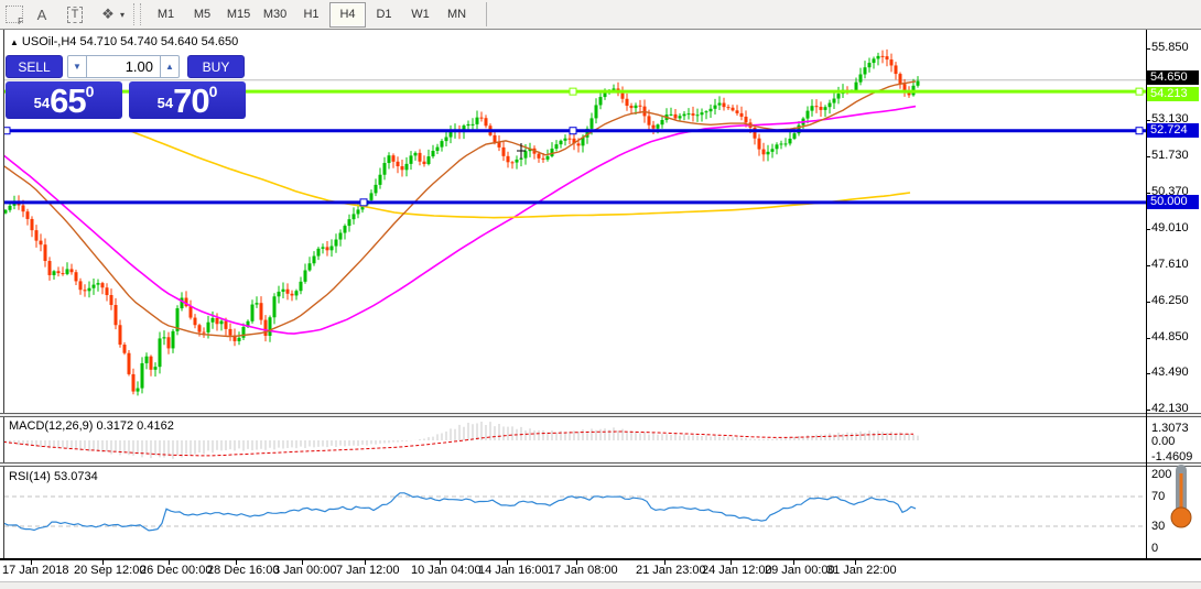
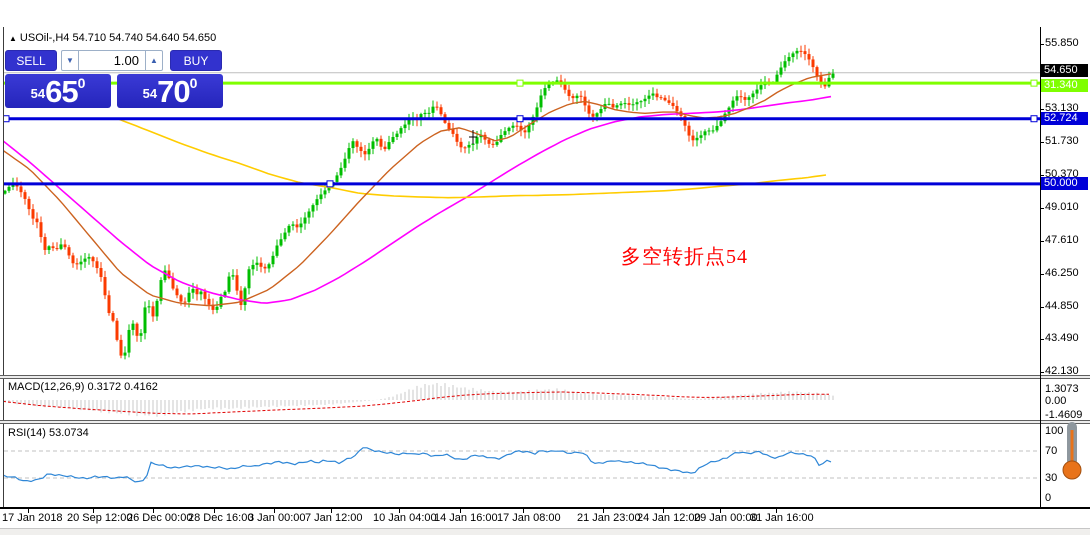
- F
- A
- T
- ❖
- ▾
- M1
- M5
- M15
- M30
- H1
- H4
- D1
- W1
- MN
  ▲ USOil-,H4 54.710 54.740 54.640 54.650
  MACD(12,26,9) 0.3172 0.4162
  RSI(14) 53.0734
  SELL
  ▼
  1.00
  ▲
  BUY
  54
  65
  0
  54
  70
  0
+ 多空转折点54
  55.850
  53.130
  51.730
  50.370
  49.010
  47.610
  46.250
  44.850
  43.490
  42.130
  54.650
- 54.213
+ 31.340
  52.724
  50.000
  1.3073
  0.00
  -1.4609
- 200
+ 100
  70
  30
  0
  17 Jan 2018
  20 Sep 12:00
  26 Dec 00:00
  28 Dec 16:00
  3 Jan 00:00
  7 Jan 12:00
  10 Jan 04:00
  14 Jan 16:00
  17 Jan 08:00
  21 Jan 23:00
  24 Jan 12:00
  29 Jan 00:00
- 31 Jan 22:00
+ 31 Jan 16:00
